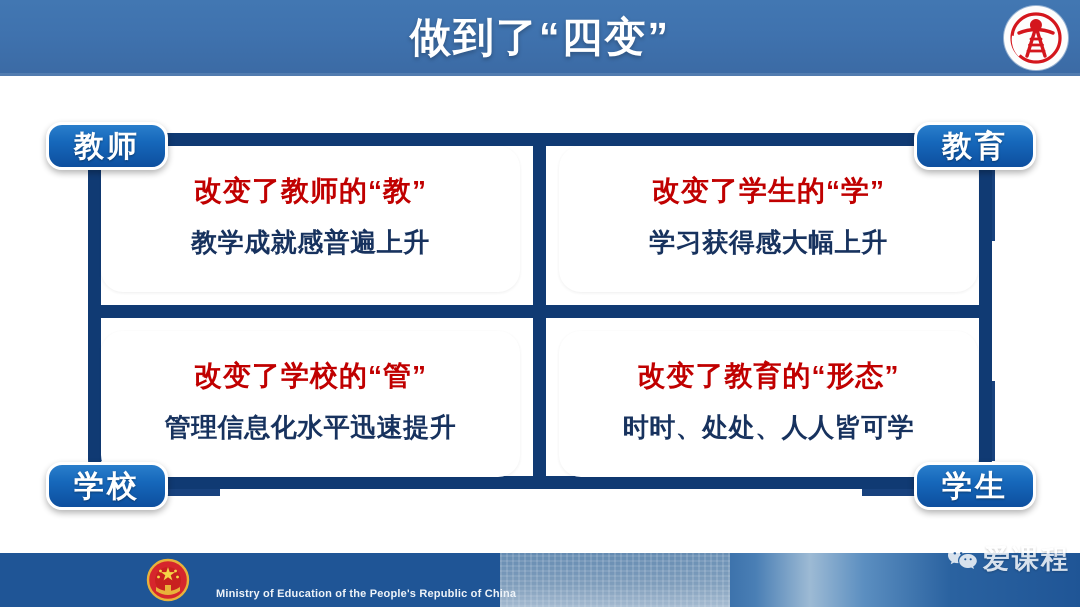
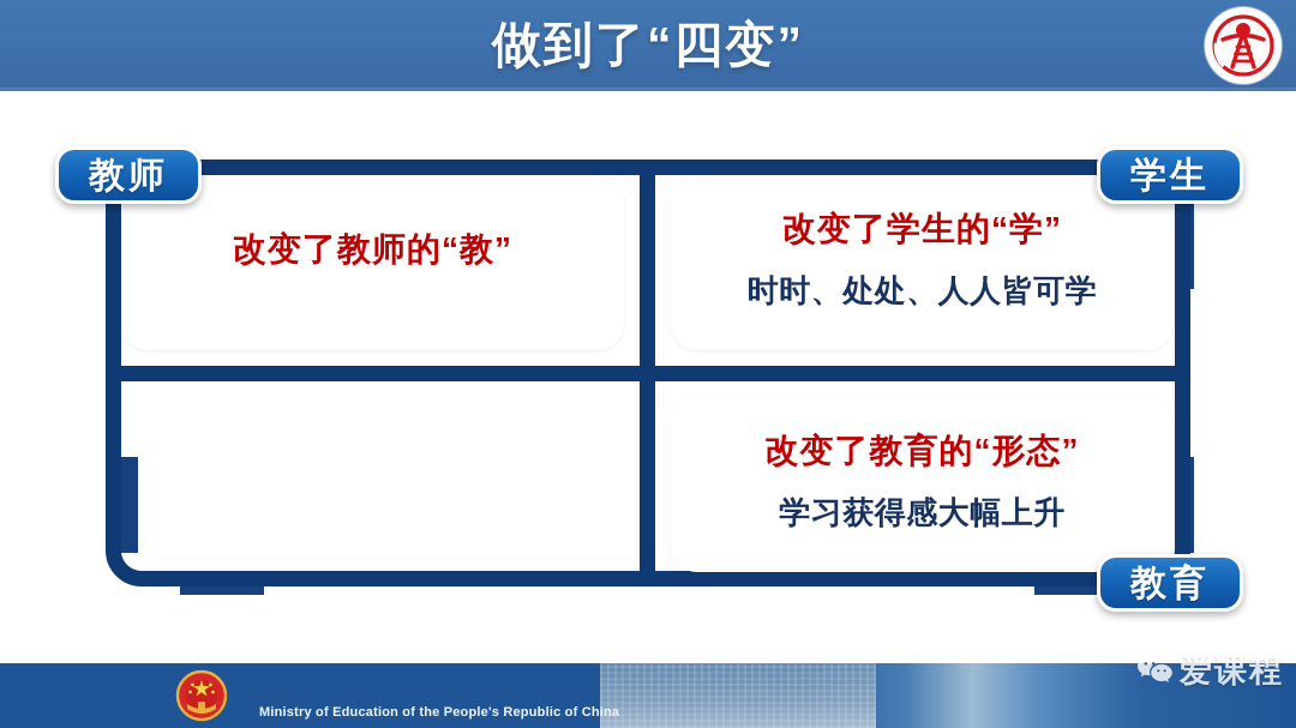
  做到了“四变”
  改变了教师的“教”
- 教学成就感普遍上升
  改变了学生的“学”
- 学习获得感大幅上升
+ 时时、处处、人人皆可学
- 改变了学校的“管”
- 管理信息化水平迅速提升
  改变了教育的“形态”
- 时时、处处、人人皆可学
+ 学习获得感大幅上升
  教师
- 教育
+ 学生
- 学校
- 学生
+ 教育
  Ministry of Education of the People's Republic of China
  爱课程
